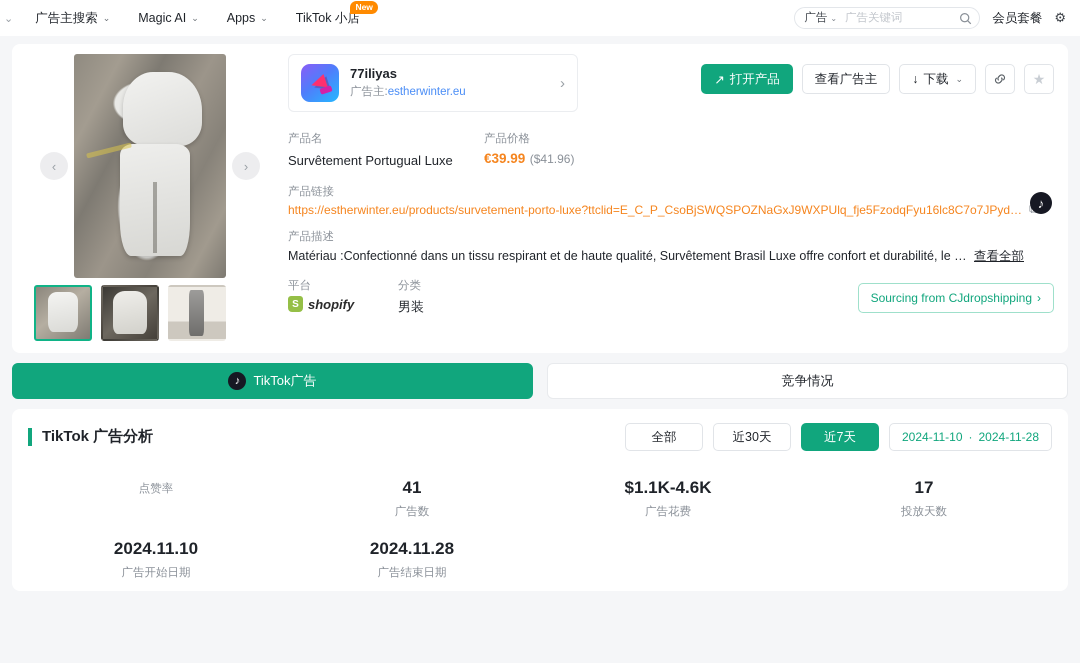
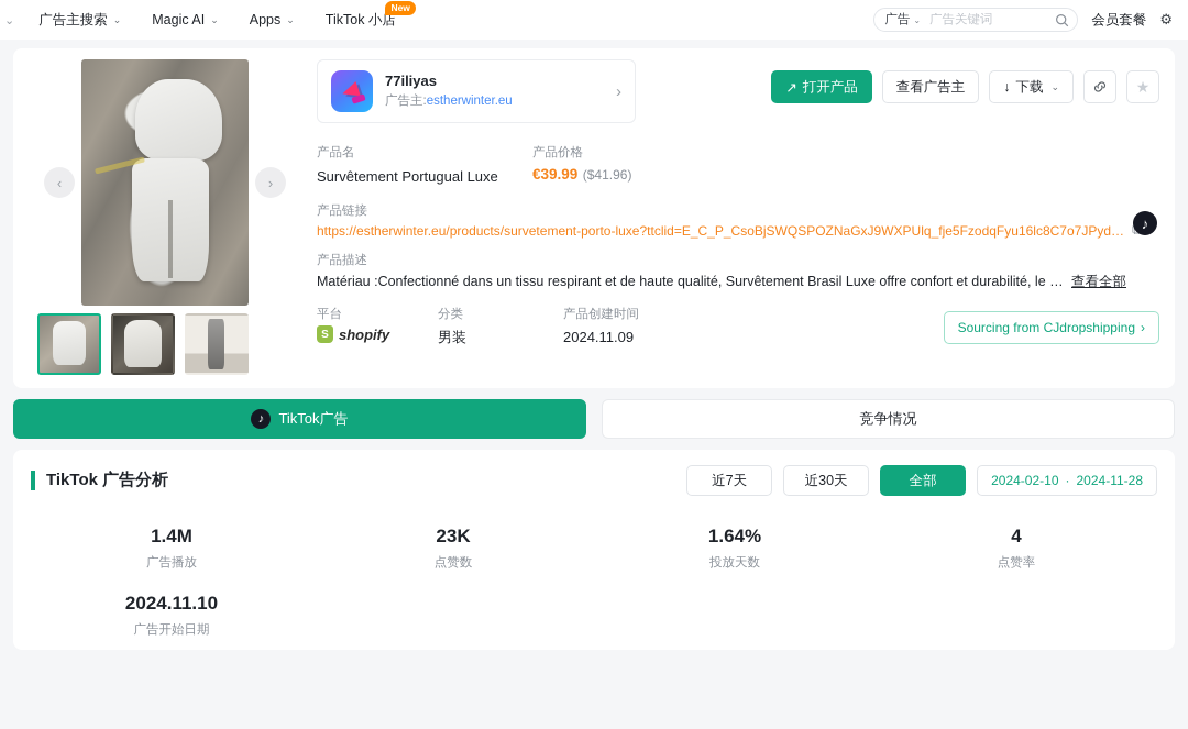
  ⌄
  广告主搜索
  ⌄
  Magic AI
  ⌄
  Apps
  ⌄
  TikTok 小店
  New
  广告
  ⌄
  广告关键词
  会员套餐
  ⚙
  ‹
  ›
  77iliyas
  广告主:estherwinter.eu
  ›
  ↗
  打开产品
  查看广告主
  ↓
  下载
  ⌄
  ★
  ♪
  产品名
  产品价格
  Survêtement Portugual Luxe
  €39.99 ($41.96)
  产品链接
  https://estherwinter.eu/products/survetement-porto-luxe?ttclid=E_C_P_CsoBjSWQSPOZNaGxJ9WXPUlq_fje5FzodqFyu16lc8C7o7JPydgH
  产品描述
  Matériau :Confectionné dans un tissu respirant et de haute qualité, Survêtement Brasil Luxe offre confort et durabilité, le re
  查看全部
  平台
  shopify
  分类
  男装
+ 产品创建时间
+ 2024.11.09
  Sourcing from CJdropshipping
  ›
  ♪
  TikTok广告
  竞争情况
  TikTok 广告分析
- 全部
+ 近7天
  近30天
- 近7天
+ 全部
- 2024-11-10
+ 2024-02-10
  ·
  2024-11-28
+ 1.4M
+ 广告播放
+ 23K
+ 点赞数
+ 1.64%
- 点赞率
+ 投放天数
- 41
- 广告数
- $1.1K-4.6K
- 广告花费
- 17
+ 4
- 投放天数
+ 点赞率
  2024.11.10
  广告开始日期
- 2024.11.28
- 广告结束日期
